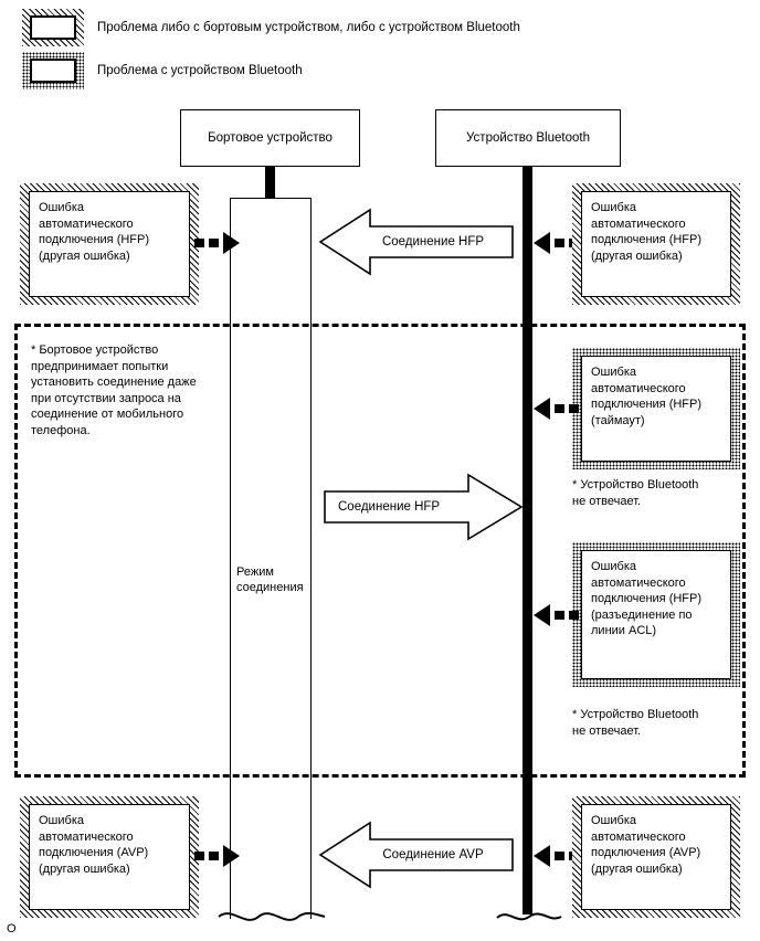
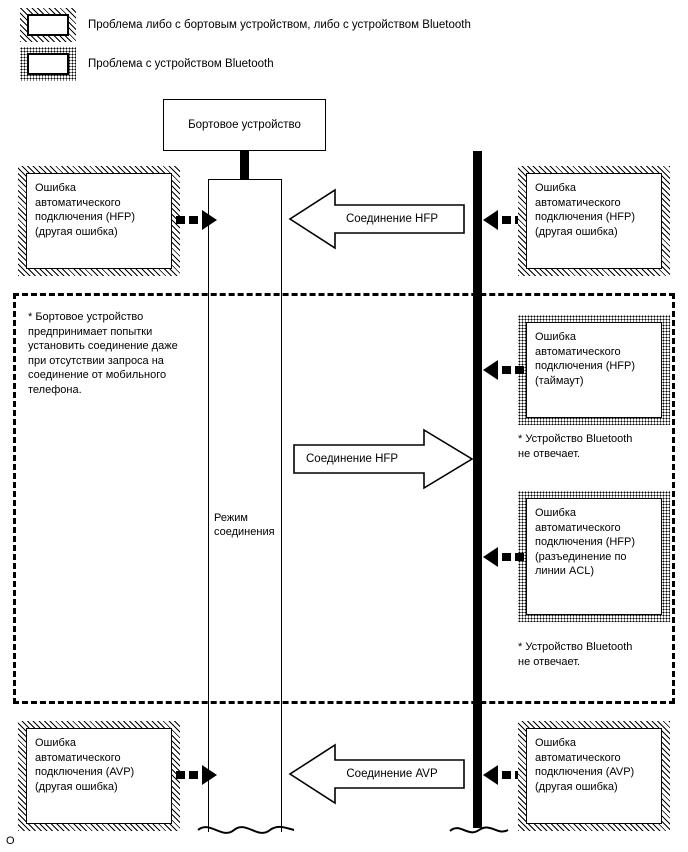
  Проблема либо с бортовым устройством, либо с устройством Bluetooth
  Проблема с устройством Bluetooth
  Бортовое устройство
- Устройство Bluetooth
  Режим
  соединения
  Ошибка
  автоматического
  подключения (HFP)
  (другая ошибка)
  Соединение HFP
  Ошибка
  автоматического
  подключения (HFP)
  (другая ошибка)
  * Бортовое устройство
  предпринимает попытки
  установить соединение даже
  при отсутствии запроса на
  соединение от мобильного
  телефона.
  Ошибка
  автоматического
  подключения (HFP)
  (таймаут)
  * Устройство Bluetooth
  не отвечает.
  Соединение HFP
  Ошибка
  автоматического
  подключения (HFP)
  (разъединение по
  линии ACL)
  * Устройство Bluetooth
  не отвечает.
  Ошибка автоматического
  подключения (AVP)
  (другая ошибка)
  Соединение AVP
  Ошибка автоматического
  подключения (AVP)
  (другая ошибка)
  O
